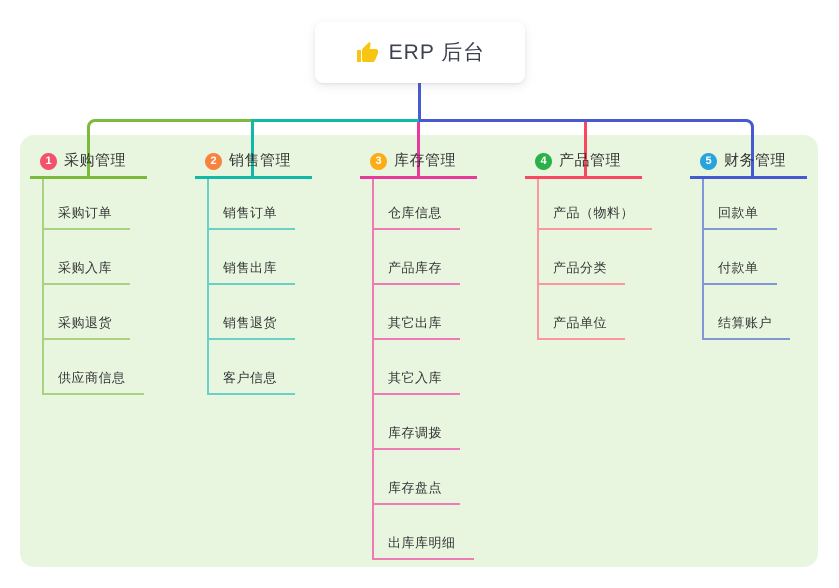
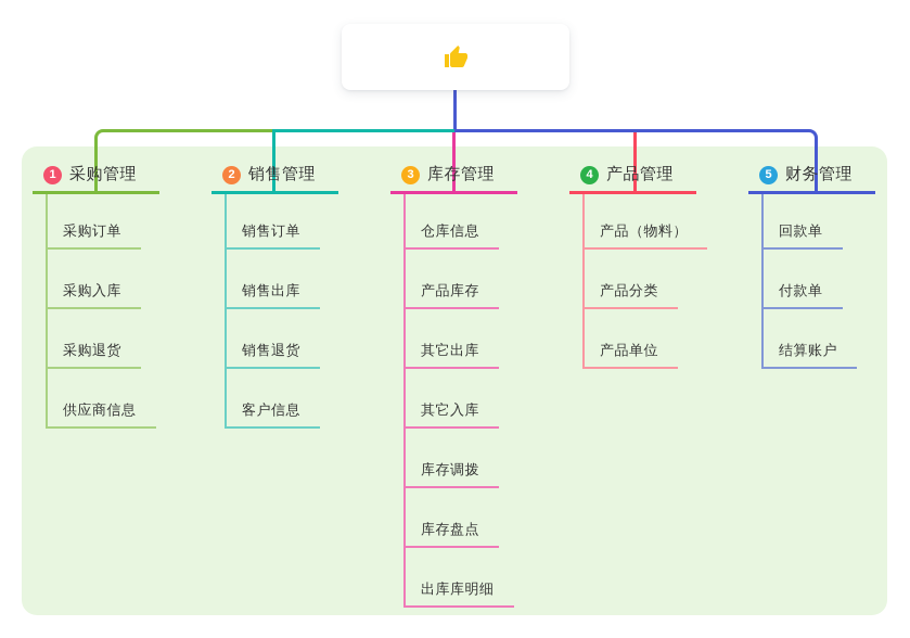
- ERP 后台
  1
  采购管理
  采购订单
  采购入库
  采购退货
  供应商信息
  2
  销售管理
  销售订单
  销售出库
  销售退货
  客户信息
  3
  库存管理
  仓库信息
  产品库存
  其它出库
  其它入库
  库存调拨
  库存盘点
  出库库明细
  4
  产品管理
  产品（物料）
  产品分类
  产品单位
  5
  财务管理
  回款单
  付款单
  结算账户
